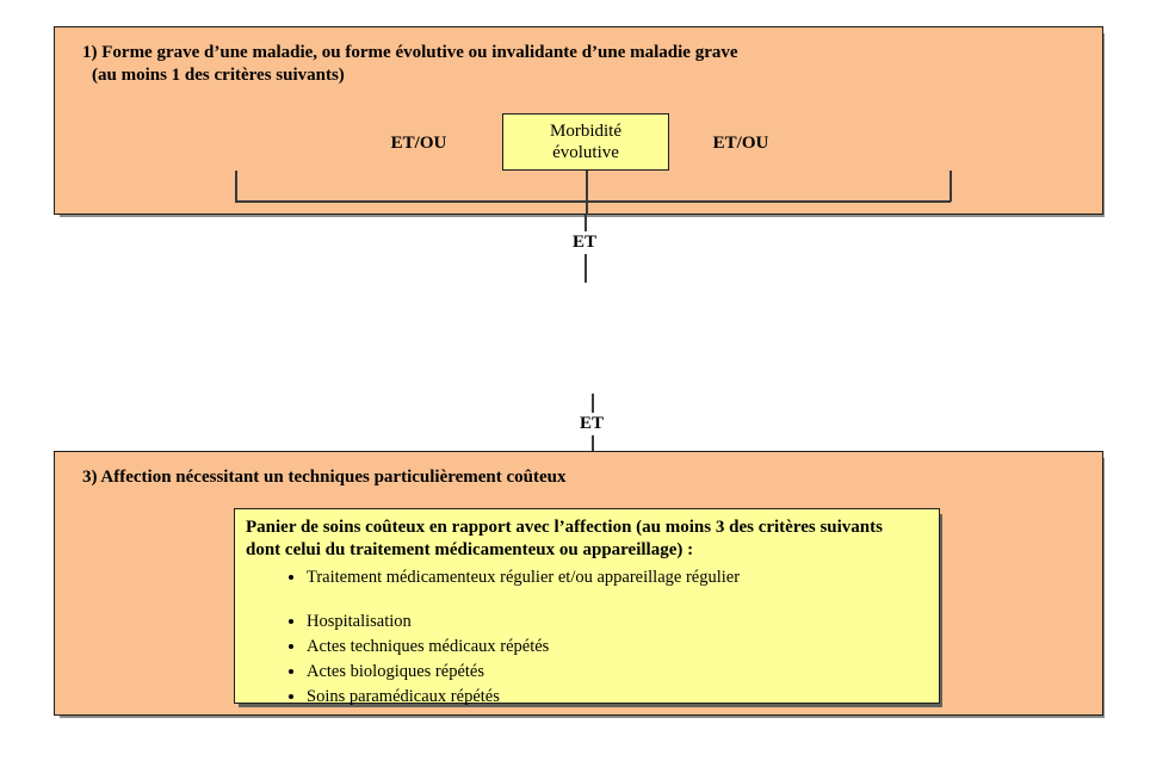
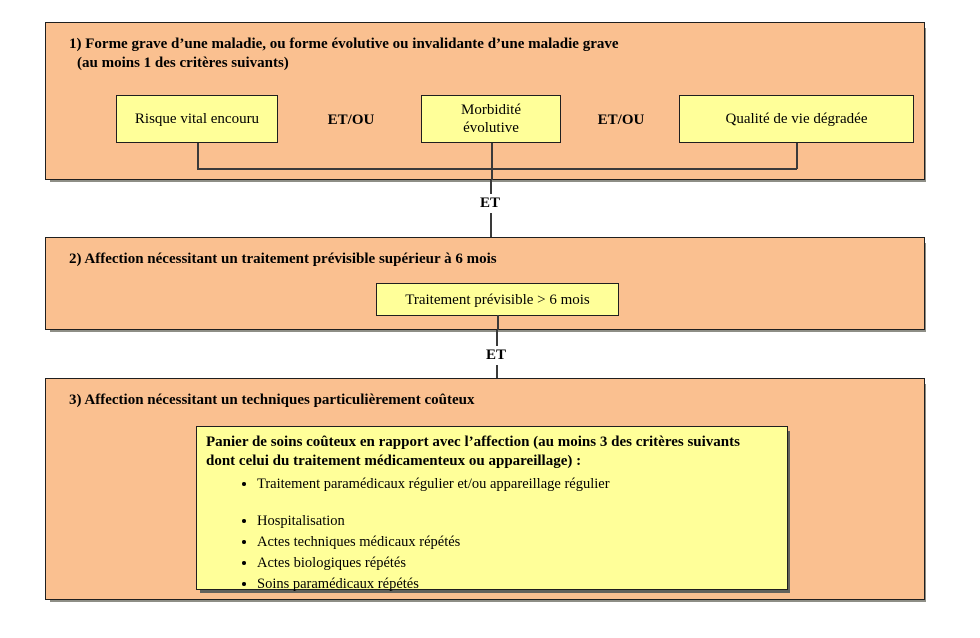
  1) Forme grave d’une maladie, ou forme évolutive ou invalidante d’une maladie grave
  (au moins 1 des critères suivants)
+ Risque vital encouru
  ET/OU
  Morbidité
  évolutive
  ET/OU
+ Qualité de vie dégradée
+ 2) Affection nécessitant un traitement prévisible supérieur à 6 mois
+ Traitement prévisible > 6 mois
  3) Affection nécessitant un techniques particulièrement coûteux
  Panier de soins coûteux en rapport avec l’affection (au moins 3 des critères suivants
  dont celui du traitement médicamenteux ou appareillage) :
- Traitement médicamenteux régulier et/ou appareillage régulier
+ Traitement paramédicaux régulier et/ou appareillage régulier
  Hospitalisation
  Actes techniques médicaux répétés
  Actes biologiques répétés
  Soins paramédicaux répétés
  ET
  ET
